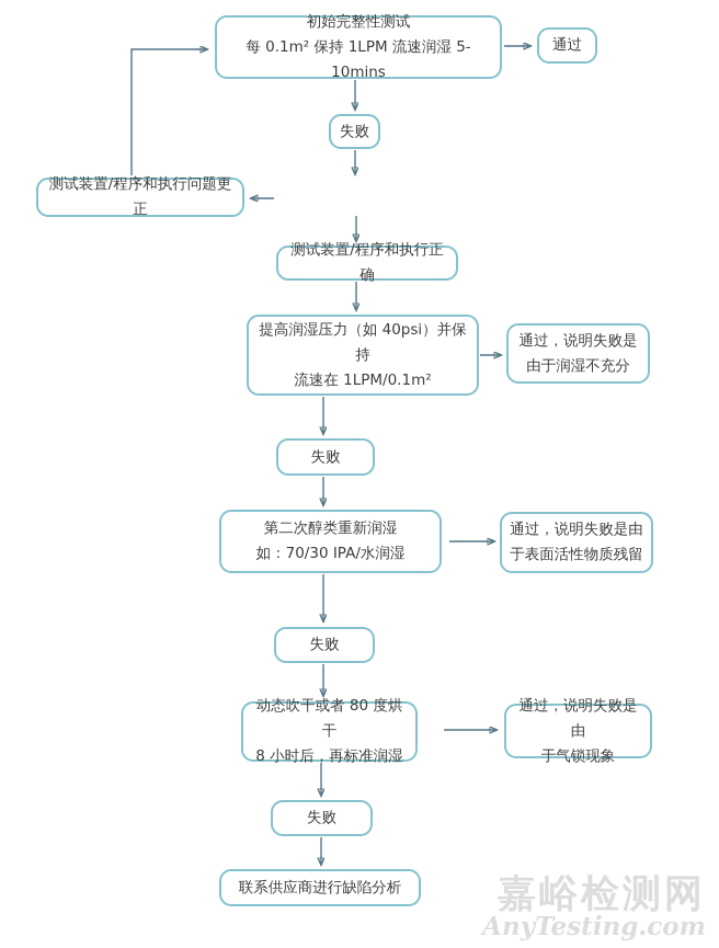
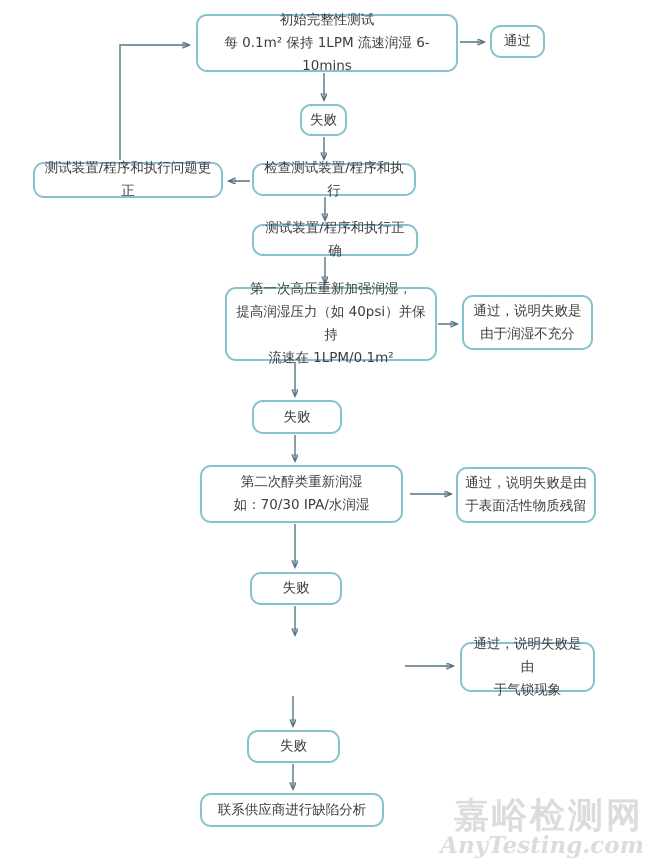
  初始完整性测试
- 每 0.1m² 保持 1LPM 流速润湿 5-10mins
+ 每 0.1m² 保持 1LPM 流速润湿 6-10mins
  通过
  失败
+ 检查测试装置/程序和执行
  测试装置/程序和执行问题更正
  测试装置/程序和执行正确
+ 第一次高压重新加强润湿，
  提高润湿压力（如 40psi）并保持
  流速在 1LPM/0.1m²
  通过，说明失败是
  由于润湿不充分
  失败
  第二次醇类重新润湿
  如：70/30 IPA/水润湿
  通过，说明失败是由
  于表面活性物质残留
  失败
- 动态吹干或者 80 度烘干
- 8 小时后，再标准润湿
  通过，说明失败是由
  于气锁现象
  失败
  联系供应商进行缺陷分析
  嘉峪检测网
  AnyTesting.com
